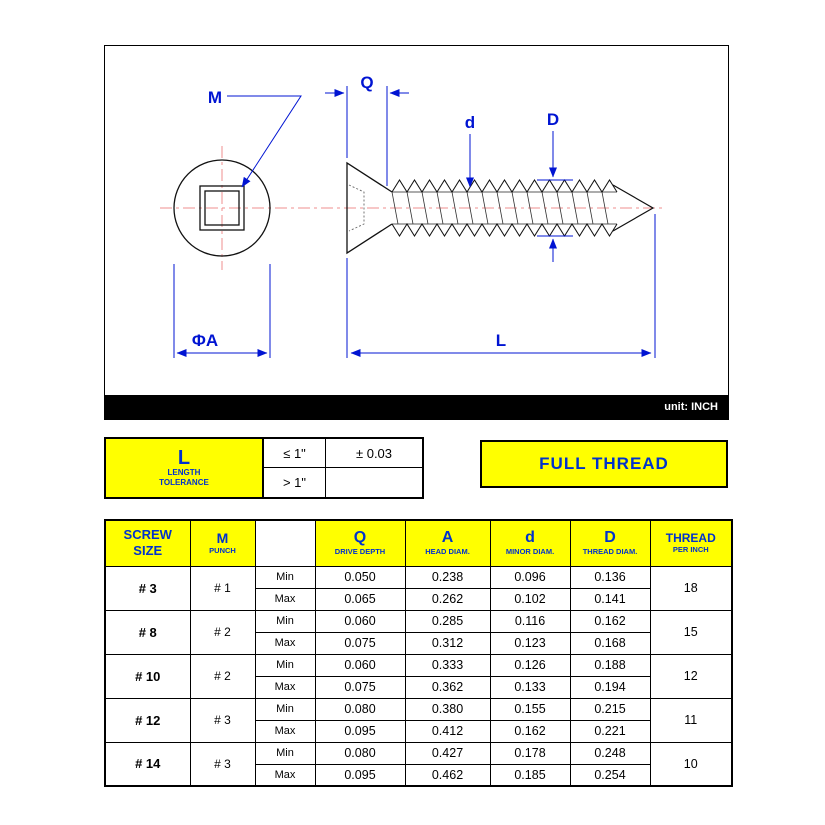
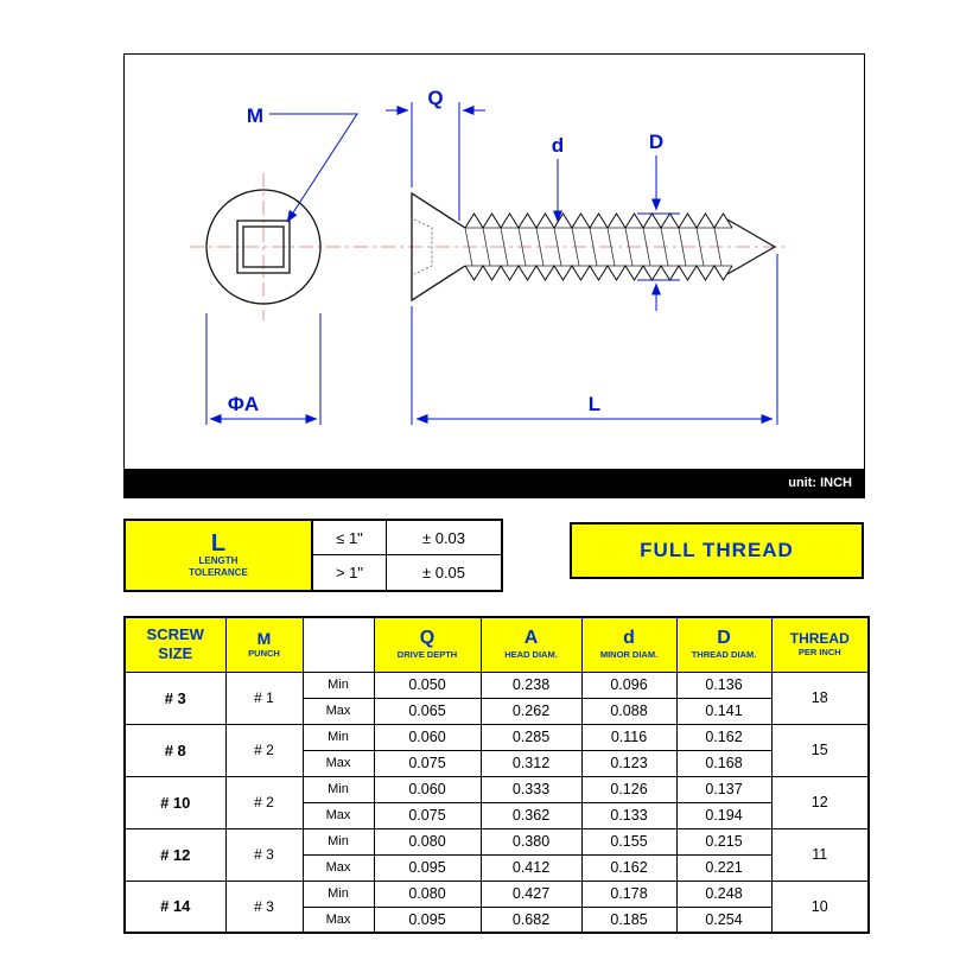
  M
  Q
  d
  D
  ΦA
  L
  unit: INCH
  L
  LENGTH
  TOLERANCE
  ≤ 1"
  ± 0.03
  > 1"
+ ± 0.05
  FULL THREAD
  SCREW SIZE	M PUNCH		Q DRIVE DEPTH	A HEAD DIAM.	d MINOR DIAM.	D THREAD DIAM.	THREAD PER INCH
  # 3	# 1	Min	0.050	0.238	0.096	0.136	18
- Max	0.065	0.262	0.102	0.141
+ Max	0.065	0.262	0.088	0.141
  # 8	# 2	Min	0.060	0.285	0.116	0.162	15
  Max	0.075	0.312	0.123	0.168
- # 10	# 2	Min	0.060	0.333	0.126	0.188	12
+ # 10	# 2	Min	0.060	0.333	0.126	0.137	12
  Max	0.075	0.362	0.133	0.194
  # 12	# 3	Min	0.080	0.380	0.155	0.215	11
  Max	0.095	0.412	0.162	0.221
  # 14	# 3	Min	0.080	0.427	0.178	0.248	10
- Max	0.095	0.462	0.185	0.254
+ Max	0.095	0.682	0.185	0.254
